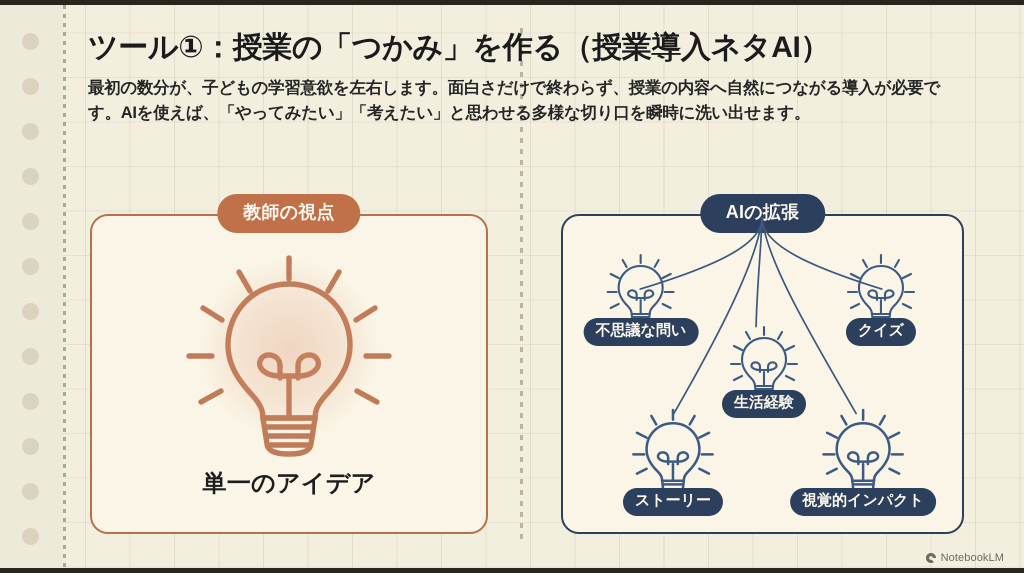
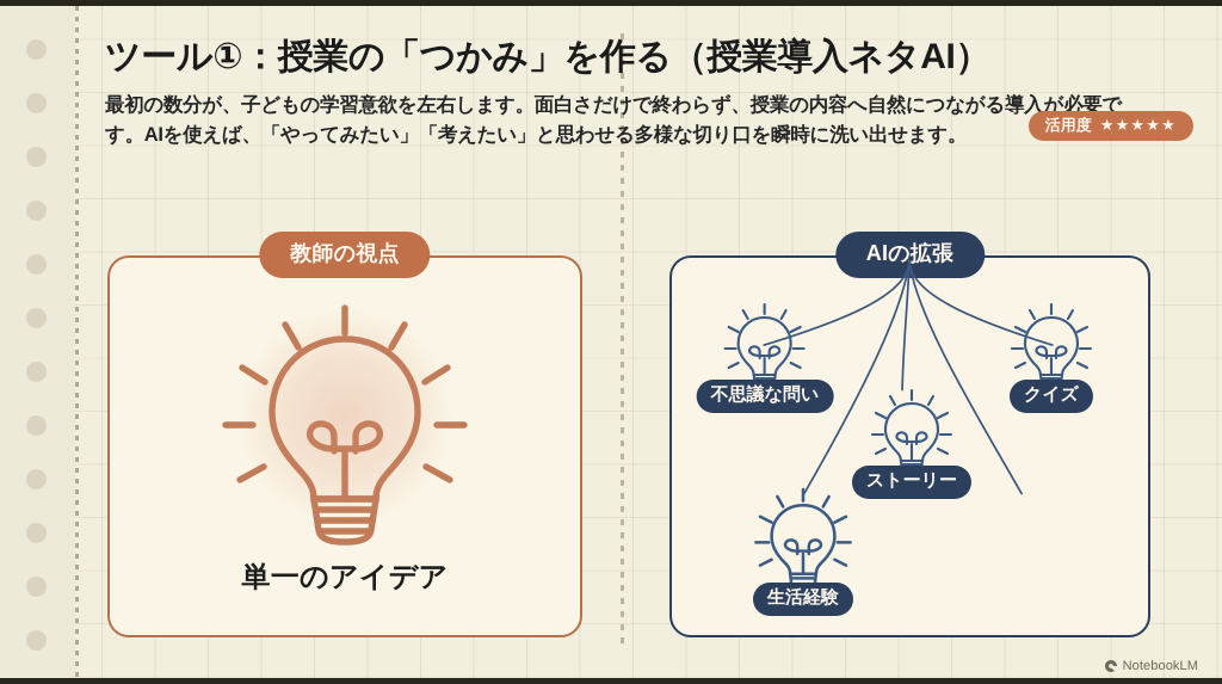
  ツール①：授業の「つかみ」を作る（授業導入ネタAI）
  最初の数分が、子どもの学習意欲を左右します。面白さだけで終わらず、授業の内容へ自然につながる導入が必要です。AIを使えば、「やってみたい」「考えたい」と思わせる多様な切り口を瞬時に洗い出せます。
+ 活用度
+ ★★★★★
  教師の視点
  単一のアイデア
  AIの拡張
  不思議な問い
- 生活経験
+ ストーリー
  クイズ
- ストーリー
+ 生活経験
- 視覚的インパクト
  NotebookLM
